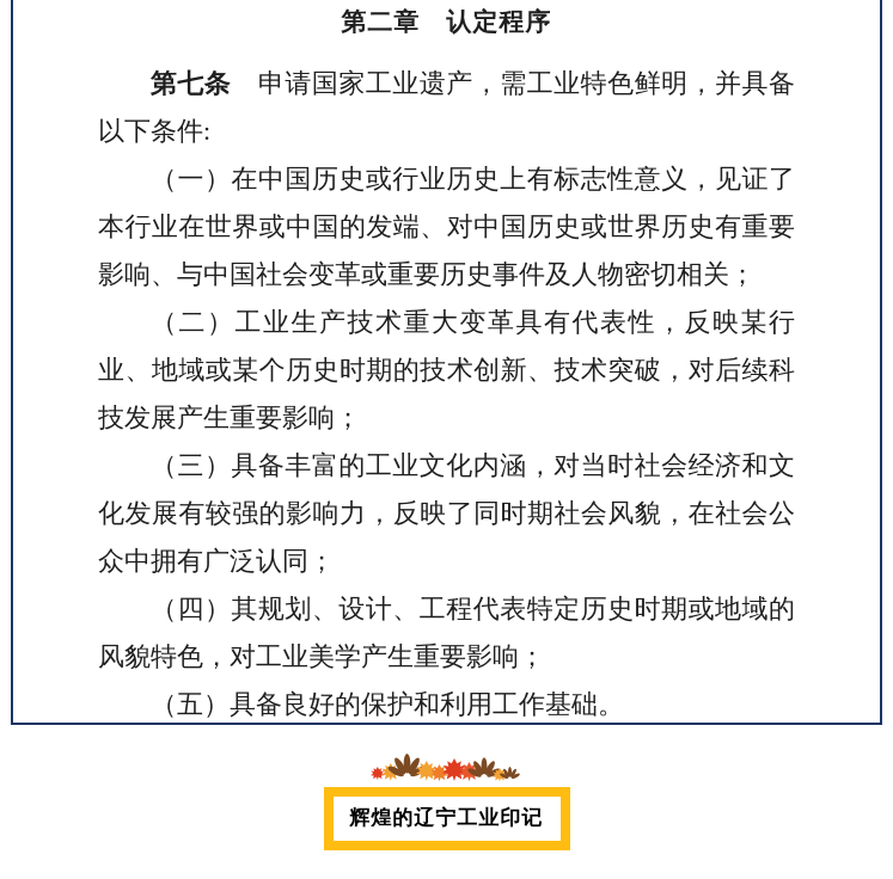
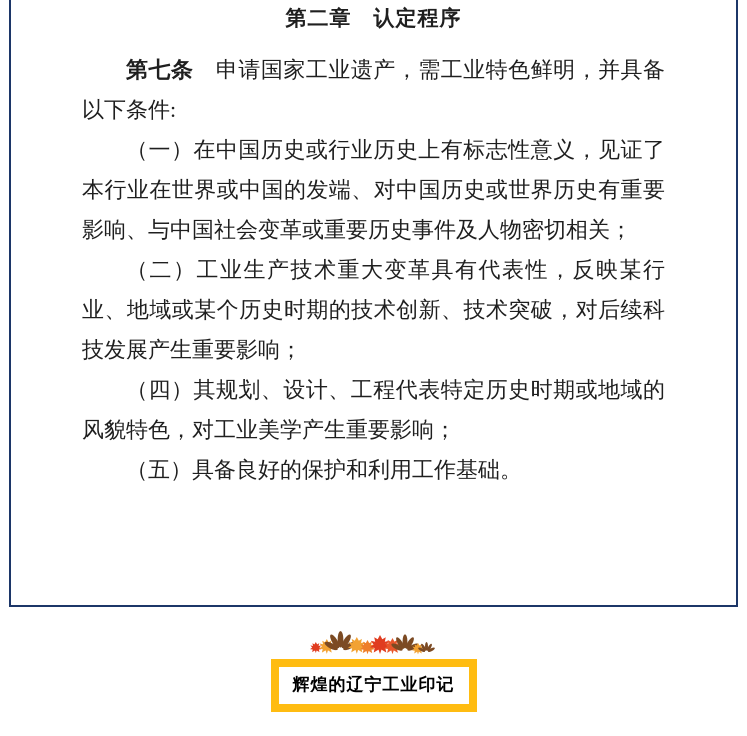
  第二章 认定程序
  第七条 申请国家工业遗产，需工业特色鲜明，并具备以下条件:
  （一）在中国历史或行业历史上有标志性意义，见证了本行业在世界或中国的发端、对中国历史或世界历史有重要影响、与中国社会变革或重要历史事件及人物密切相关；
  （二）工业生产技术重大变革具有代表性，反映某行业、地域或某个历史时期的技术创新、技术突破，对后续科技发展产生重要影响；
- （三）具备丰富的工业文化内涵，对当时社会经济和文化发展有较强的影响力，反映了同时期社会风貌，在社会公众中拥有广泛认同；
  （四）其规划、设计、工程代表特定历史时期或地域的风貌特色，对工业美学产生重要影响；
  （五）具备良好的保护和利用工作基础。
  辉煌的辽宁工业印记
